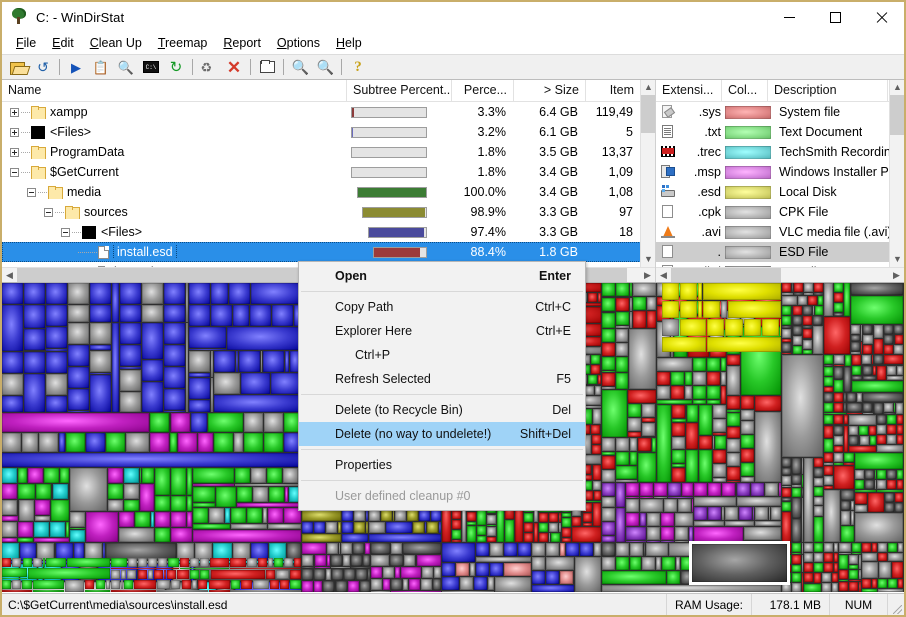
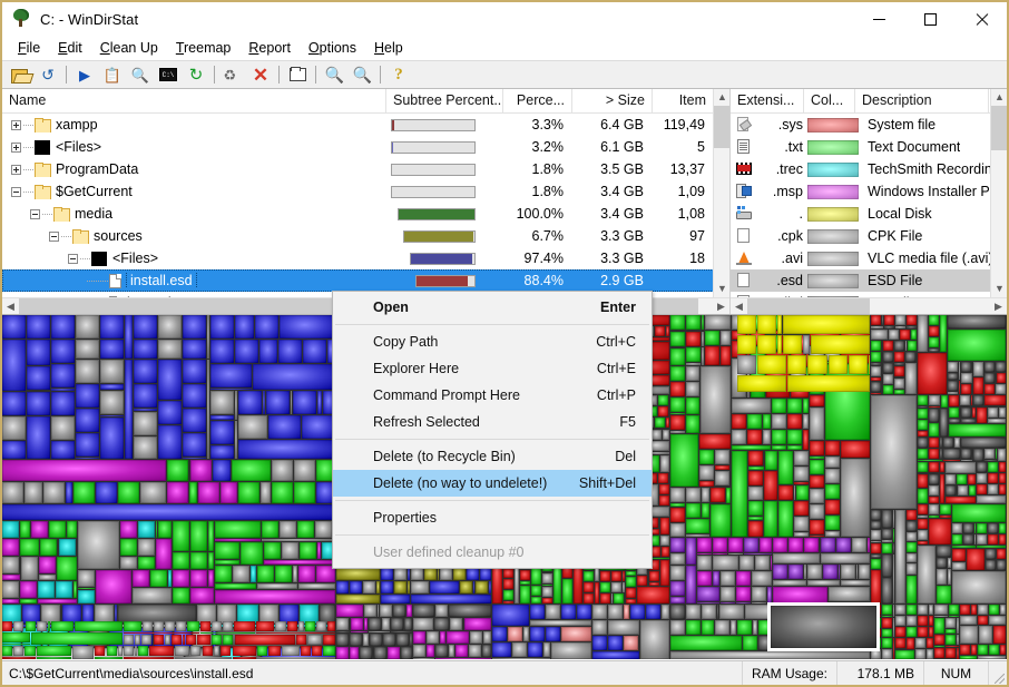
  C: - WinDirStat
  File
  Edit
  Clean Up
  Treemap
  Report
  Options
  Help
  ↺
  ▶
  📋
  🔍
  ↻
  ♻
  ✕
  🔍
  🔍
  ?
  Name
  Subtree Percent..
  Perce...
  > Size
  Item
  xampp
  3.3%
  6.4 GB
  119,49
  <Files>
  3.2%
  6.1 GB
  5
  ProgramData
  1.8%
  3.5 GB
  13,37
  $GetCurrent
  1.8%
  3.4 GB
  1,09
  media
  100.0%
  3.4 GB
  1,08
  sources
- 98.9%
+ 6.7%
  3.3 GB
  97
  <Files>
  97.4%
  3.3 GB
  18
  install.esd
  88.4%
- 1.8 GB
+ 2.9 GB
  ▲
  ▼
  ◀
  ▶
  Extensi...
  Col...
  Description
  .sys
  System file
  .txt
  Text Document
  .trec
  TechSmith Recordin
  .msp
  Windows Installer P
- .esd
+ .
  Local Disk
  .cpk
  CPK File
  .avi
  VLC media file (.avi
- .
+ .esd
  ESD File
  ▲
  ▼
  ◀
  ▶
  Open
  Enter
  Copy Path
  Ctrl+C
  Explorer Here
  Ctrl+E
+ Command Prompt Here
  Ctrl+P
  Refresh Selected
  F5
  Delete (to Recycle Bin)
  Del
  Delete (no way to undelete!)
  Shift+Del
  Properties
  User defined cleanup #0
  C:\$GetCurrent\media\sources\install.esd
  RAM Usage:
  178.1 MB
  NUM
